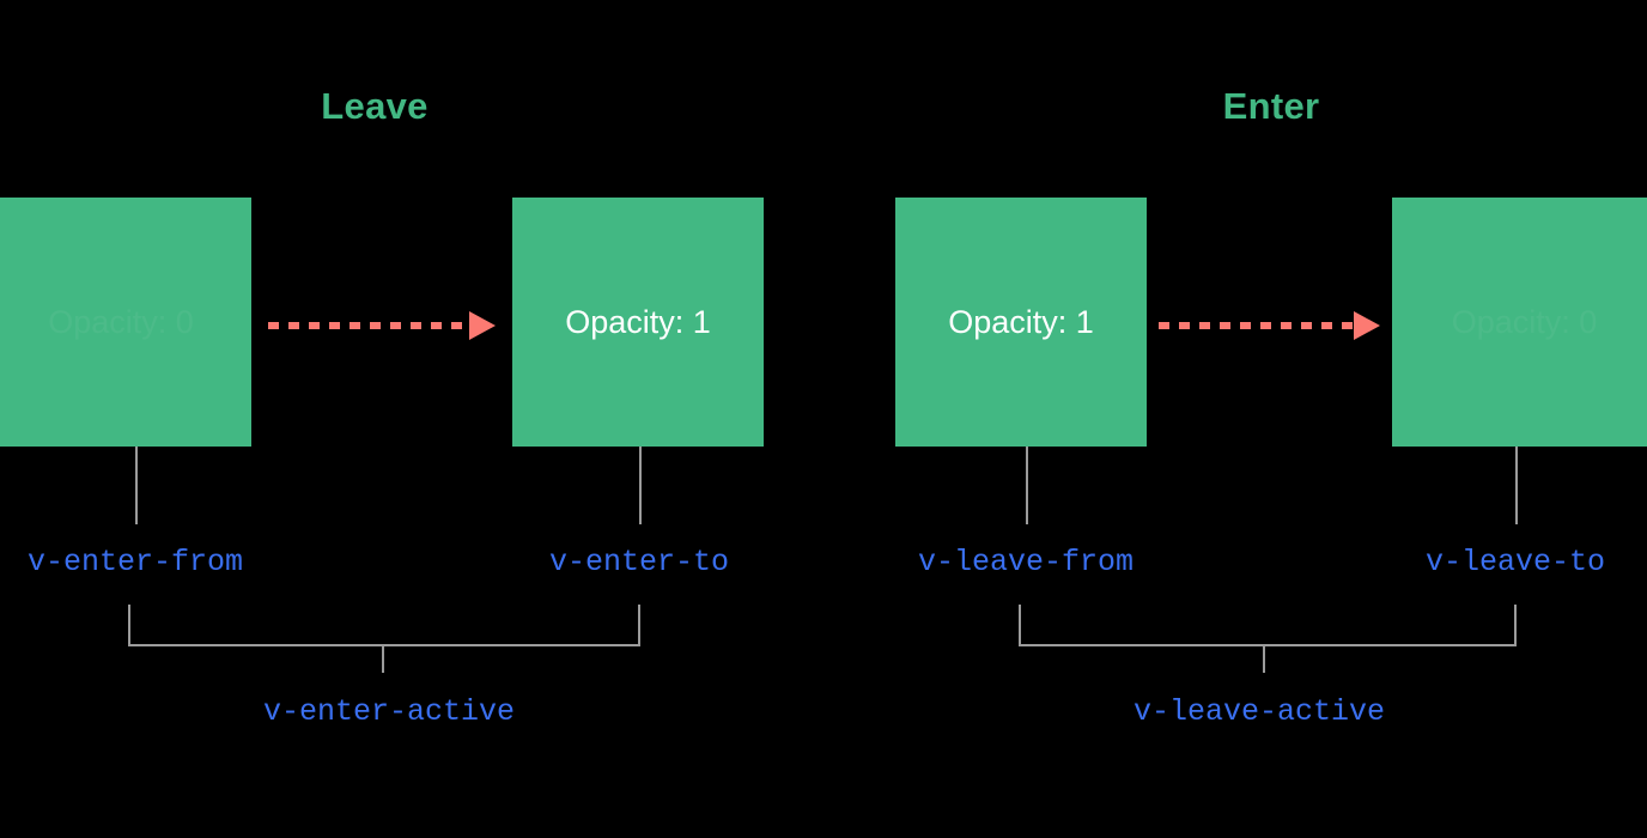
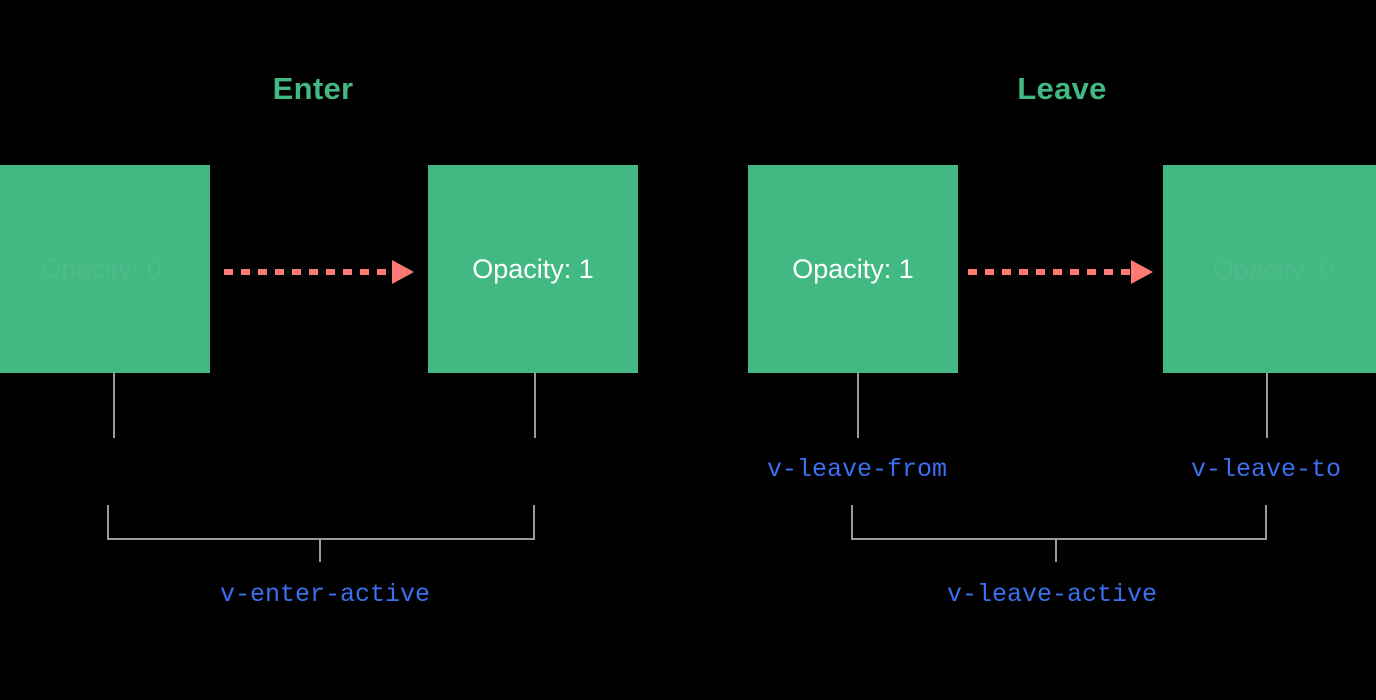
- Leave
+ Enter
  Opacity: 1
- v-enter-from
- v-enter-to
  v-enter-active
- Enter
+ Leave
  Opacity: 1
  v-leave-from
  v-leave-to
  v-leave-active
